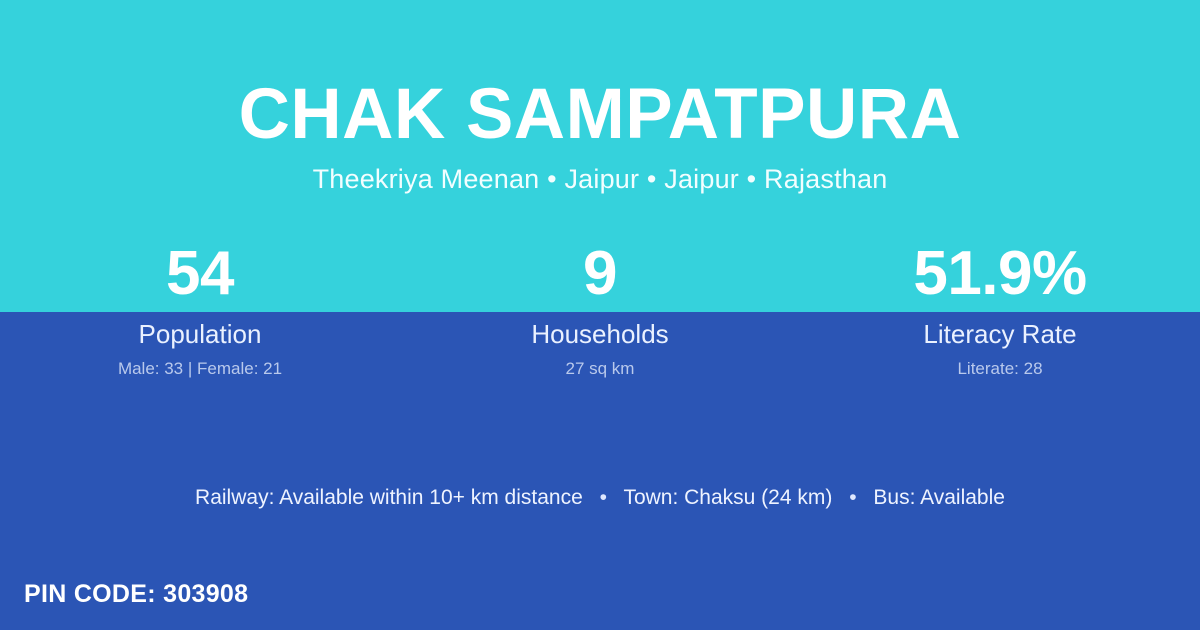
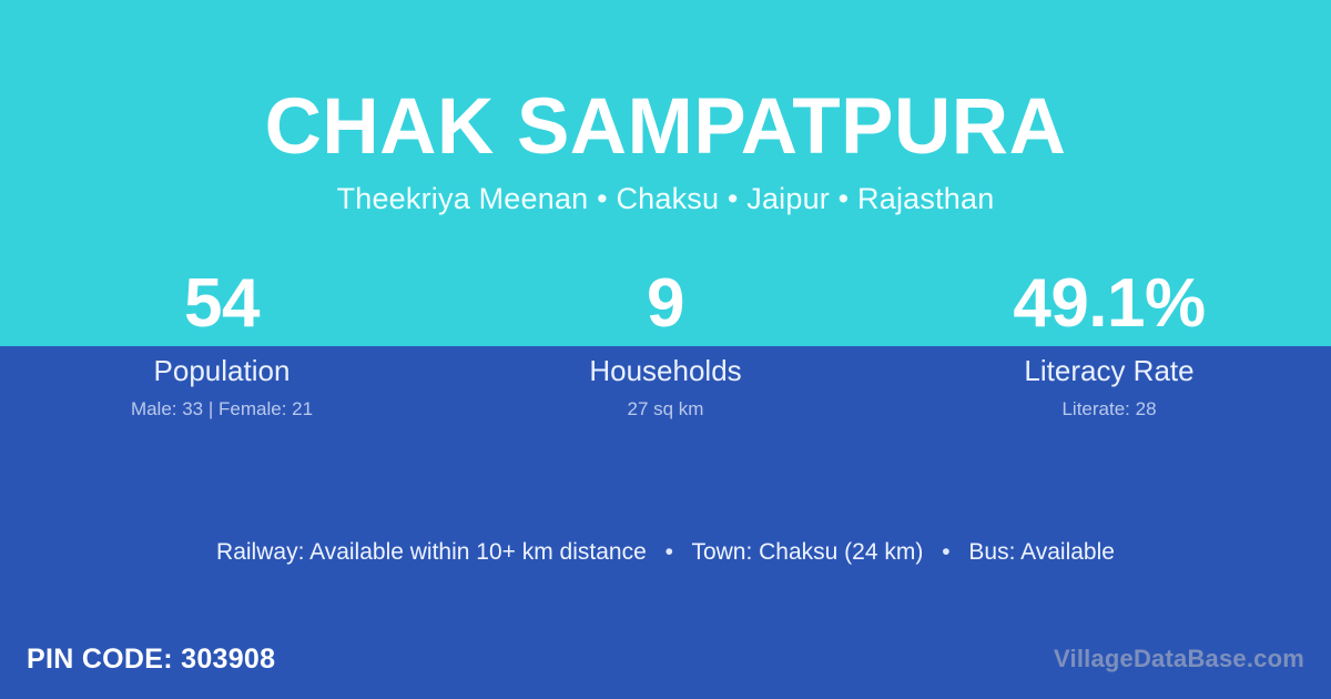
  CHAK SAMPATPURA
- Theekriya Meenan • Jaipur • Jaipur • Rajasthan
+ Theekriya Meenan • Chaksu • Jaipur • Rajasthan
  54
  Population
  Male: 33 | Female: 21
  9
  Households
  27 sq km
- 51.9%
+ 49.1%
  Literacy Rate
  Literate: 28
  Railway: Available within 10+ km distance • Town: Chaksu (24 km) • Bus: Available
  PIN CODE: 303908
+ VillageDataBase.com
